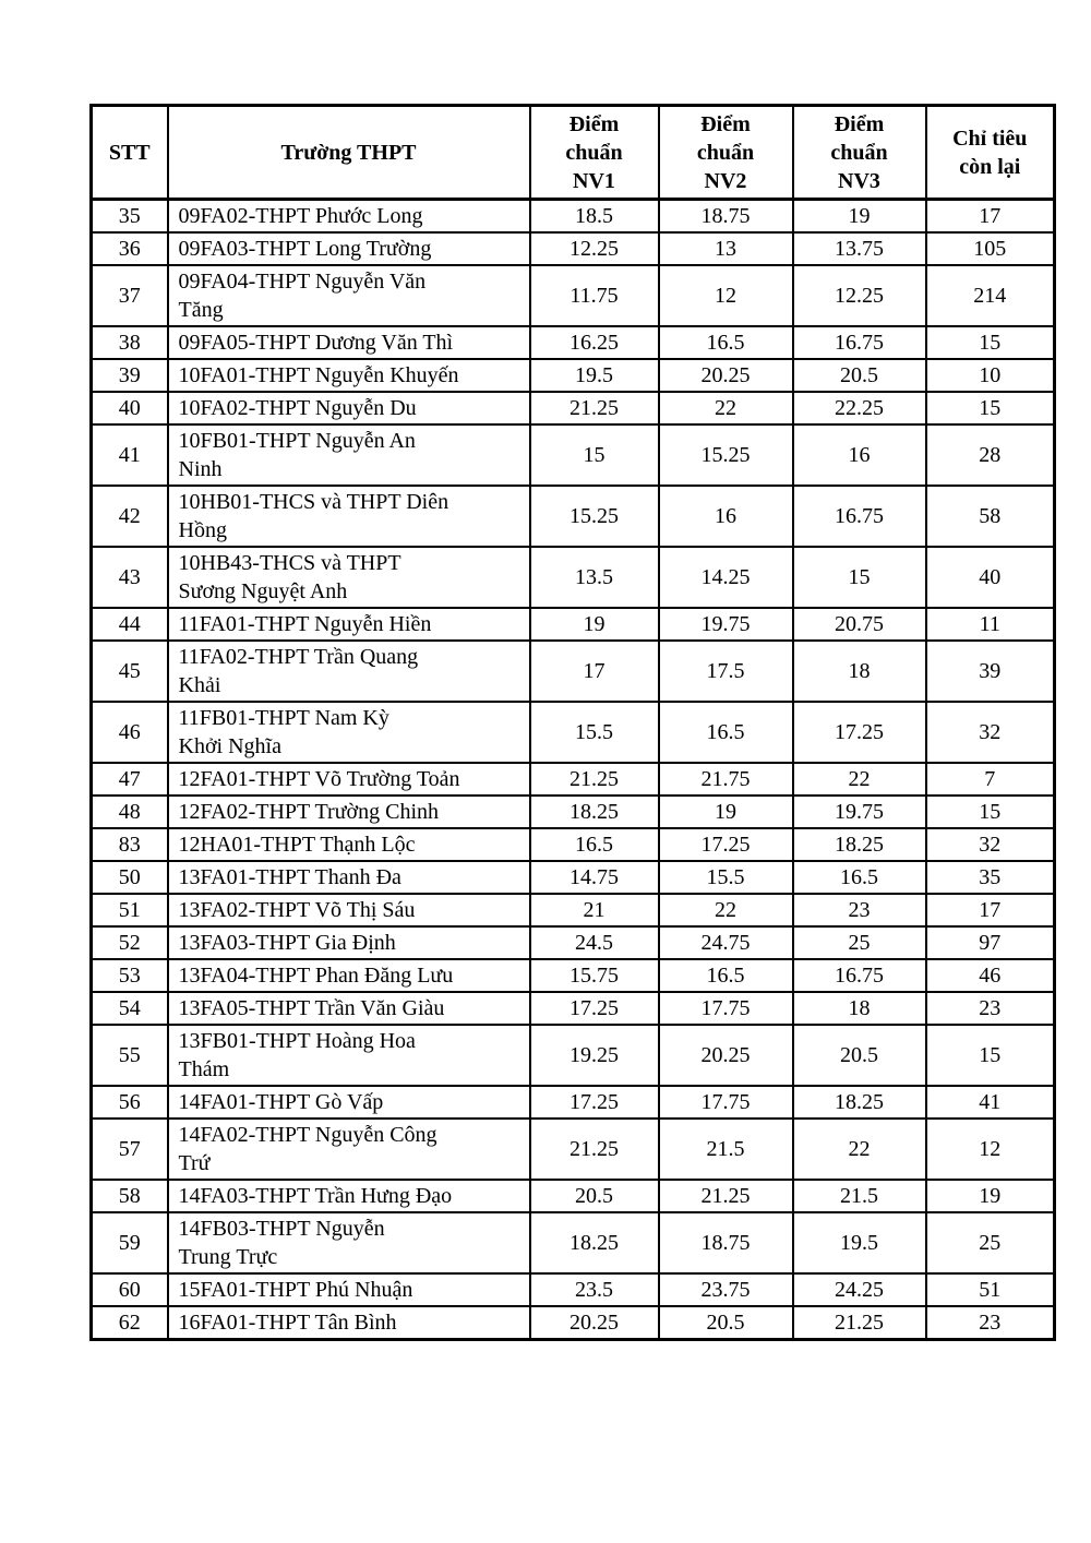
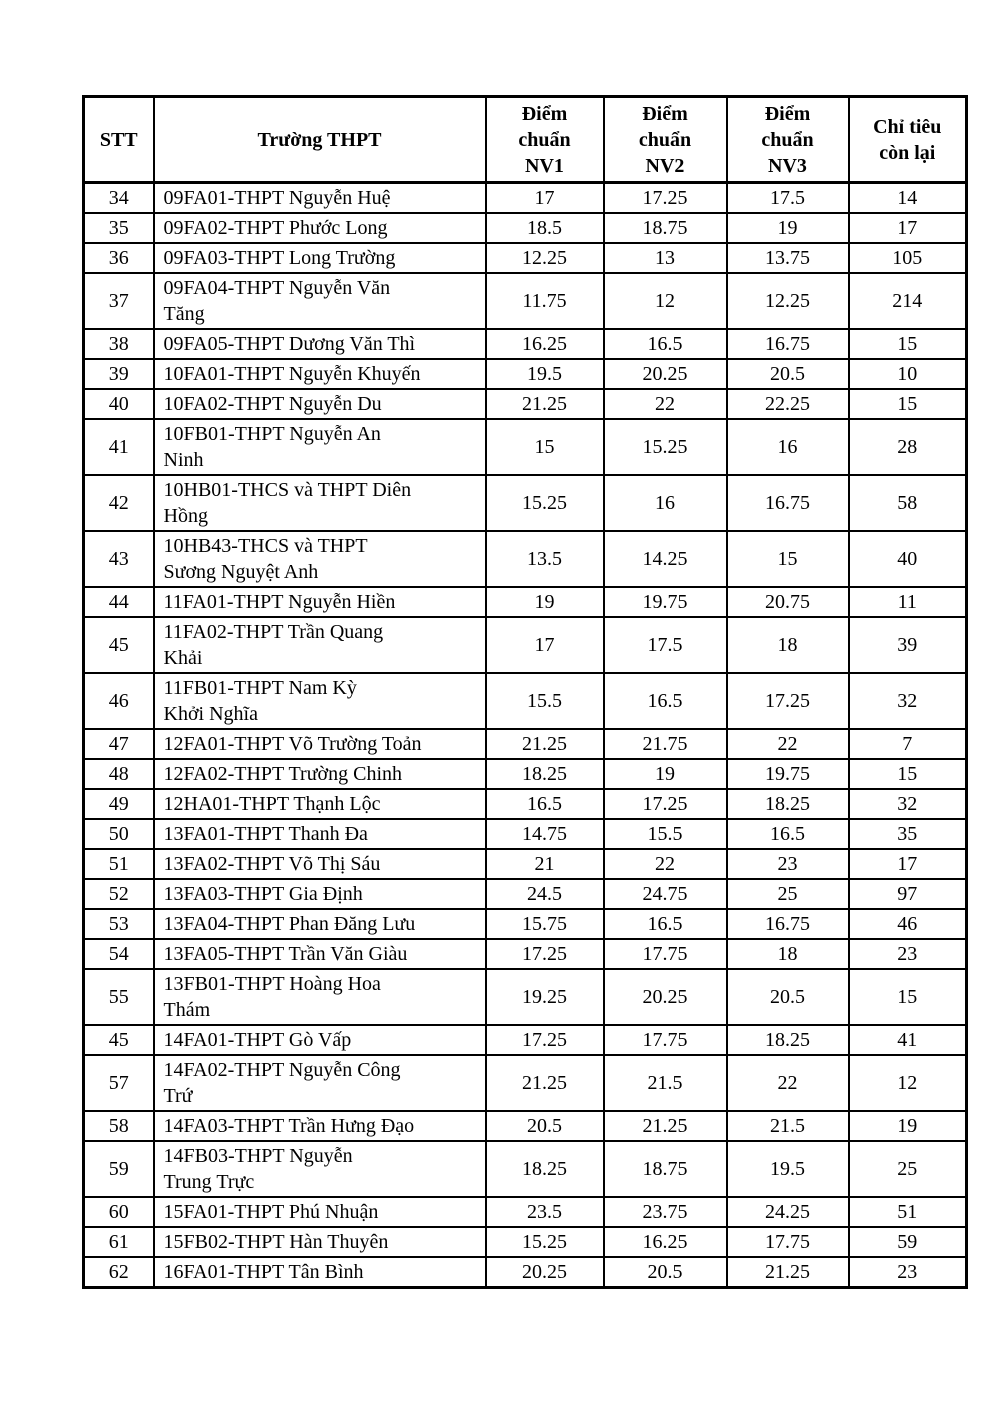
  STT	Trường THPT	Điểm chuẩn NV1	Điểm chuẩn NV2	Điểm chuẩn NV3	Chỉ tiêu còn lại
+ 34	09FA01-THPT Nguyễn Huệ	17	17.25	17.5	14
  35	09FA02-THPT Phước Long	18.5	18.75	19	17
  36	09FA03-THPT Long Trường	12.25	13	13.75	105
  37	09FA04-THPT Nguyễn Văn Tăng	11.75	12	12.25	214
  38	09FA05-THPT Dương Văn Thì	16.25	16.5	16.75	15
  39	10FA01-THPT Nguyễn Khuyến	19.5	20.25	20.5	10
  40	10FA02-THPT Nguyễn Du	21.25	22	22.25	15
  41	10FB01-THPT Nguyễn An Ninh	15	15.25	16	28
  42	10HB01-THCS và THPT Diên Hồng	15.25	16	16.75	58
  43	10HB43-THCS và THPT Sương Nguyệt Anh	13.5	14.25	15	40
  44	11FA01-THPT Nguyễn Hiền	19	19.75	20.75	11
  45	11FA02-THPT Trần Quang Khải	17	17.5	18	39
  46	11FB01-THPT Nam Kỳ Khởi Nghĩa	15.5	16.5	17.25	32
  47	12FA01-THPT Võ Trường Toản	21.25	21.75	22	7
  48	12FA02-THPT Trường Chinh	18.25	19	19.75	15
- 83	12HA01-THPT Thạnh Lộc	16.5	17.25	18.25	32
+ 49	12HA01-THPT Thạnh Lộc	16.5	17.25	18.25	32
  50	13FA01-THPT Thanh Đa	14.75	15.5	16.5	35
  51	13FA02-THPT Võ Thị Sáu	21	22	23	17
  52	13FA03-THPT Gia Định	24.5	24.75	25	97
  53	13FA04-THPT Phan Đăng Lưu	15.75	16.5	16.75	46
  54	13FA05-THPT Trần Văn Giàu	17.25	17.75	18	23
  55	13FB01-THPT Hoàng Hoa Thám	19.25	20.25	20.5	15
- 56	14FA01-THPT Gò Vấp	17.25	17.75	18.25	41
+ 45	14FA01-THPT Gò Vấp	17.25	17.75	18.25	41
  57	14FA02-THPT Nguyễn Công Trứ	21.25	21.5	22	12
  58	14FA03-THPT Trần Hưng Đạo	20.5	21.25	21.5	19
  59	14FB03-THPT Nguyễn Trung Trực	18.25	18.75	19.5	25
  60	15FA01-THPT Phú Nhuận	23.5	23.75	24.25	51
+ 61	15FB02-THPT Hàn Thuyên	15.25	16.25	17.75	59
  62	16FA01-THPT Tân Bình	20.25	20.5	21.25	23
